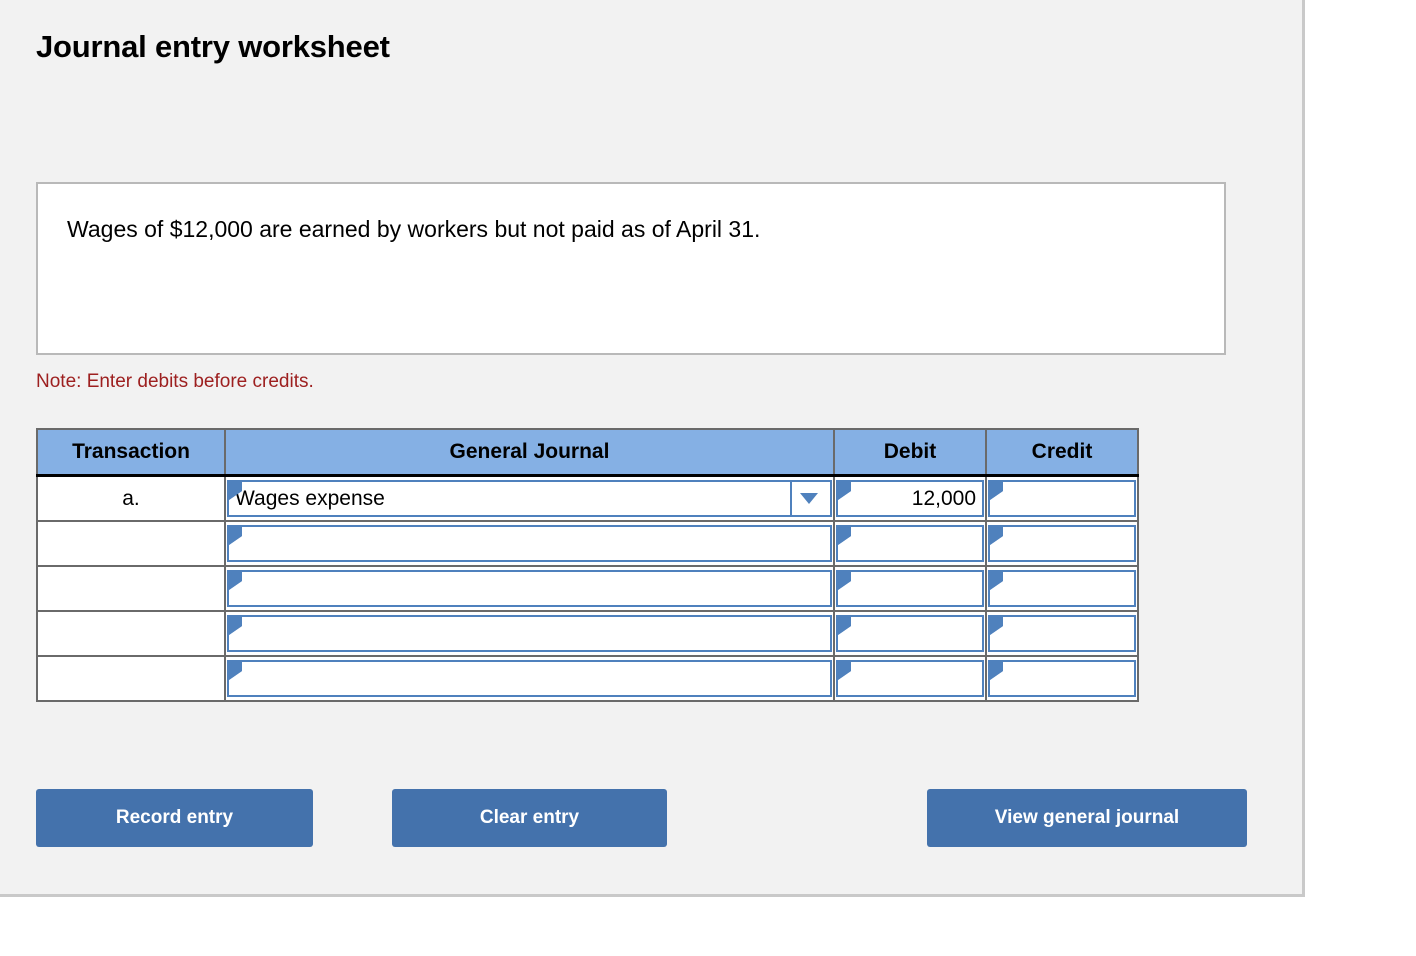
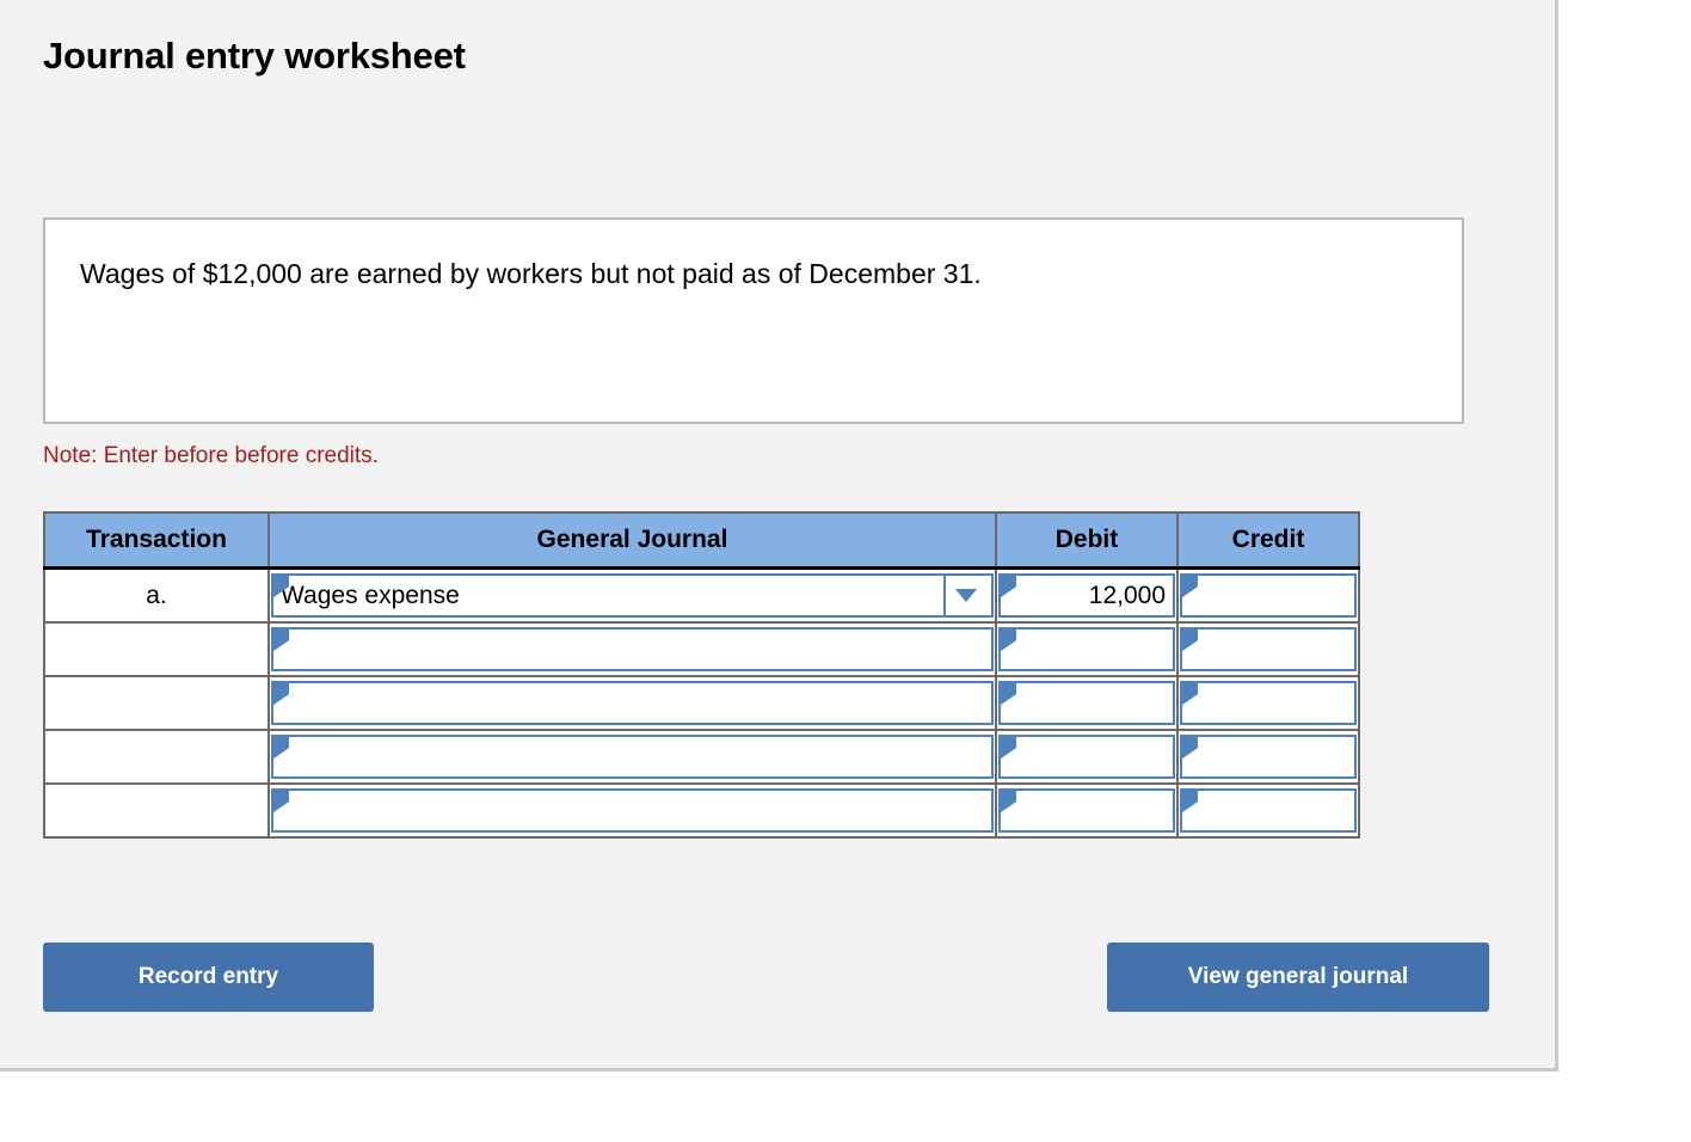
  Journal entry worksheet
- Wages of $12,000 are earned by workers but not paid as of April 31.
+ Wages of $12,000 are earned by workers but not paid as of December 31.
- Note: Enter debits before credits.
+ Note: Enter before before credits.
  Transaction	General Journal	Debit	Credit
  a.	Wages expense	12,000
  Record entry
- Clear entry
  View general journal
